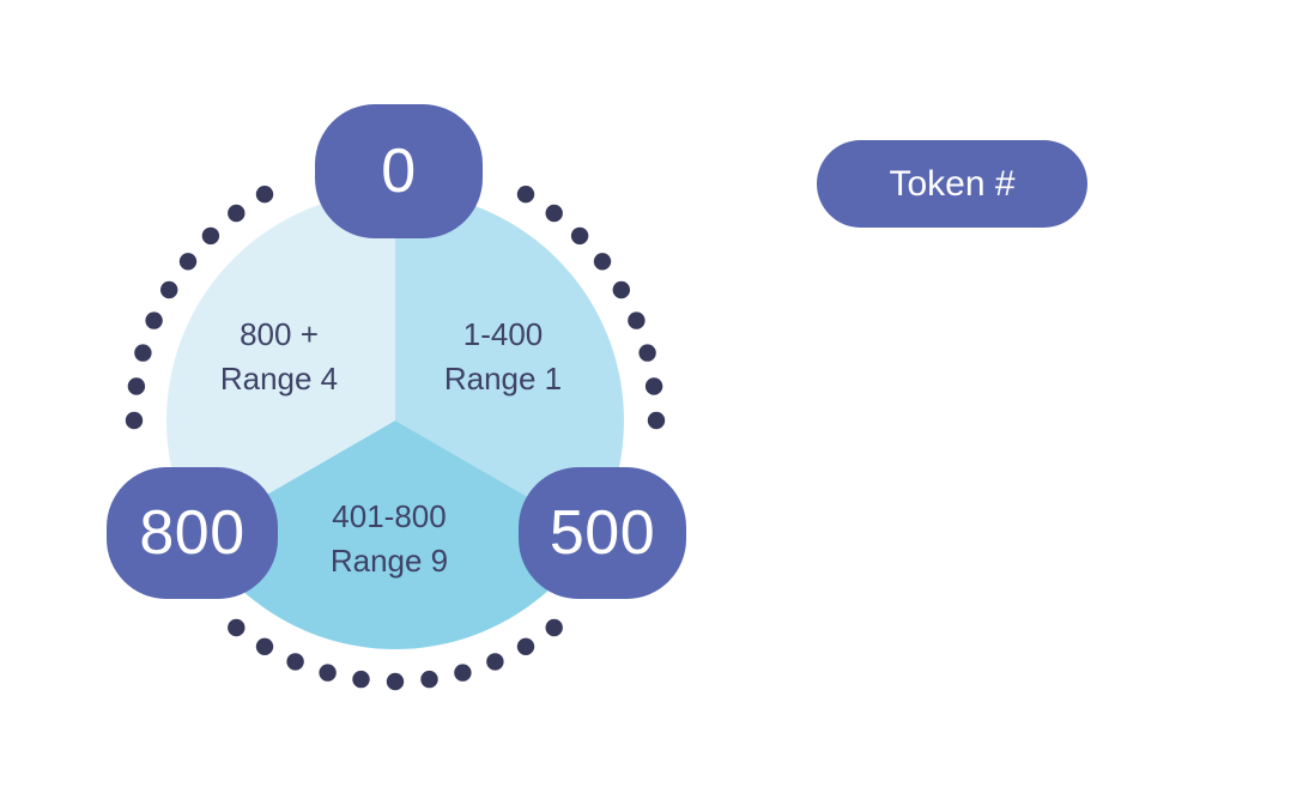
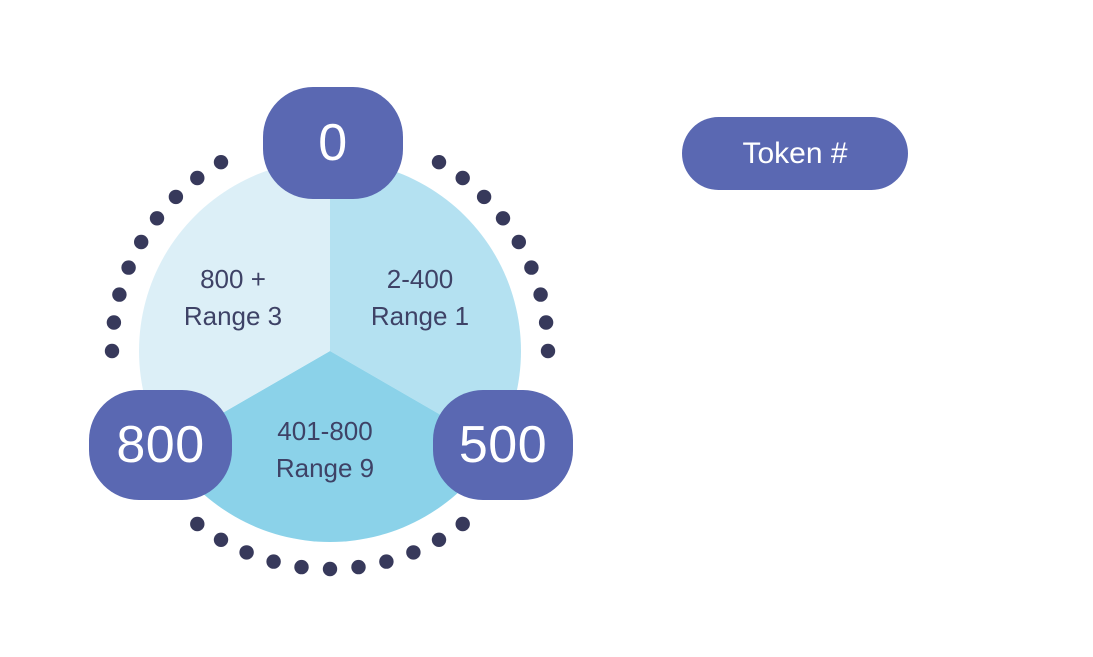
  0
  800
  500
- 1-400
+ 2-400
  Range 1
  401-800
  Range 9
  800 +
- Range 4
+ Range 3
  Token #
